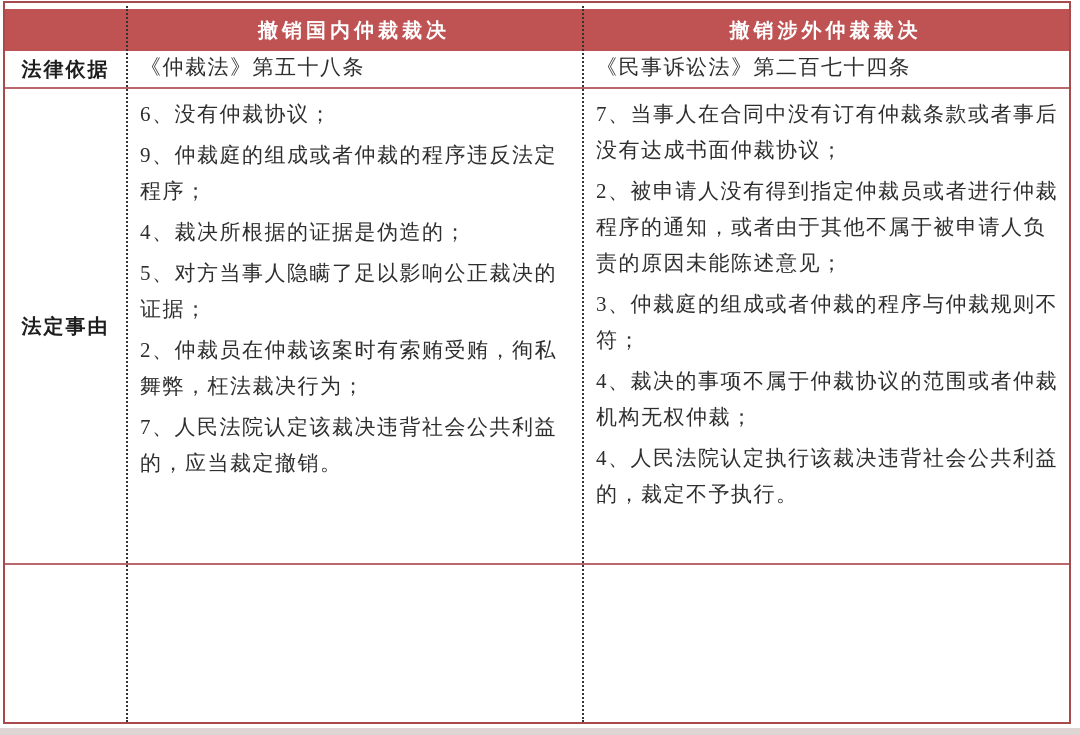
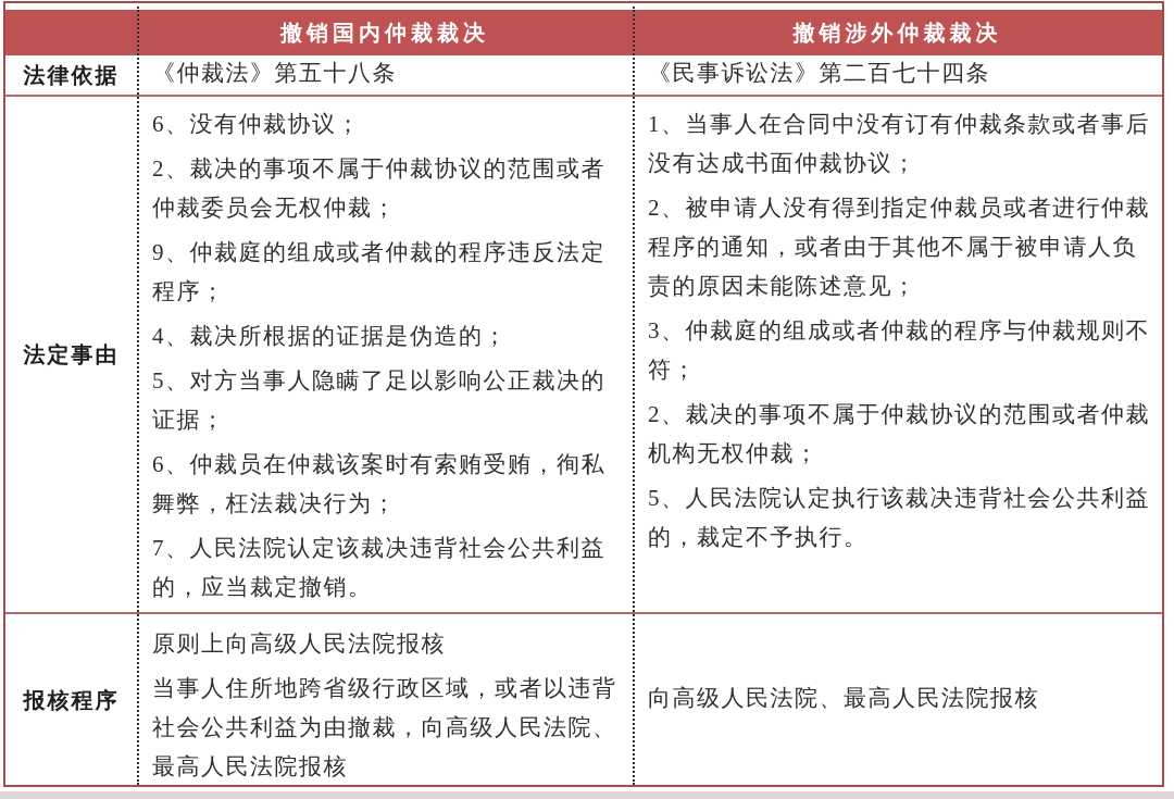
  撤销国内仲裁裁决
  撤销涉外仲裁裁决
  法律依据
  《仲裁法》第五十八条
  《民事诉讼法》第二百七十四条
  法定事由
  6、没有仲裁协议；
+ 2、裁决的事项不属于仲裁协议的范围或者仲裁委员会无权仲裁；
  9、仲裁庭的组成或者仲裁的程序违反法定程序；
  4、裁决所根据的证据是伪造的；
  5、对方当事人隐瞒了足以影响公正裁决的证据；
- 2、仲裁员在仲裁该案时有索贿受贿，徇私舞弊，枉法裁决行为；
+ 6、仲裁员在仲裁该案时有索贿受贿，徇私舞弊，枉法裁决行为；
  7、人民法院认定该裁决违背社会公共利益的，应当裁定撤销。
- 7、当事人在合同中没有订有仲裁条款或者事后没有达成书面仲裁协议；
+ 1、当事人在合同中没有订有仲裁条款或者事后没有达成书面仲裁协议；
  2、被申请人没有得到指定仲裁员或者进行仲裁程序的通知，或者由于其他不属于被申请人负责的原因未能陈述意见；
  3、仲裁庭的组成或者仲裁的程序与仲裁规则不符；
- 4、裁决的事项不属于仲裁协议的范围或者仲裁机构无权仲裁；
+ 2、裁决的事项不属于仲裁协议的范围或者仲裁机构无权仲裁；
- 4、人民法院认定执行该裁决违背社会公共利益的，裁定不予执行。
+ 5、人民法院认定执行该裁决违背社会公共利益的，裁定不予执行。
+ 报核程序
+ 原则上向高级人民法院报核
+ 当事人住所地跨省级行政区域，或者以违背社会公共利益为由撤裁，向高级人民法院、最高人民法院报核
+ 向高级人民法院、最高人民法院报核
